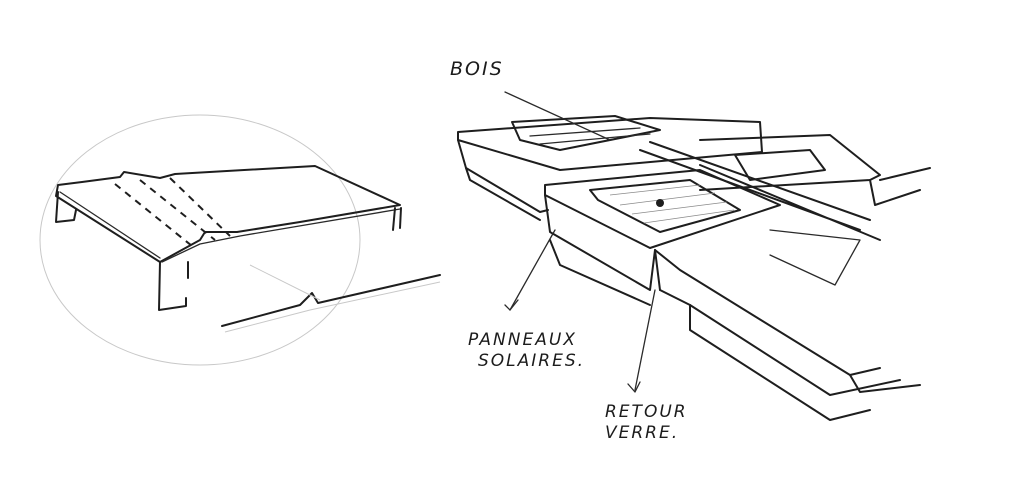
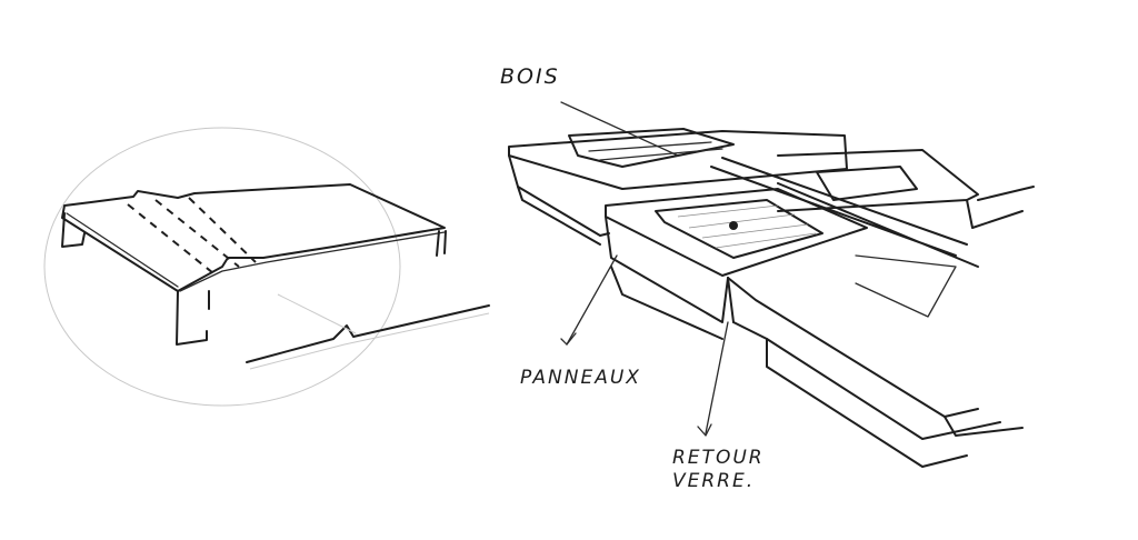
  BOIS
  PANNEAUX
- SOLAIRES.
  RETOUR
  VERRE.
